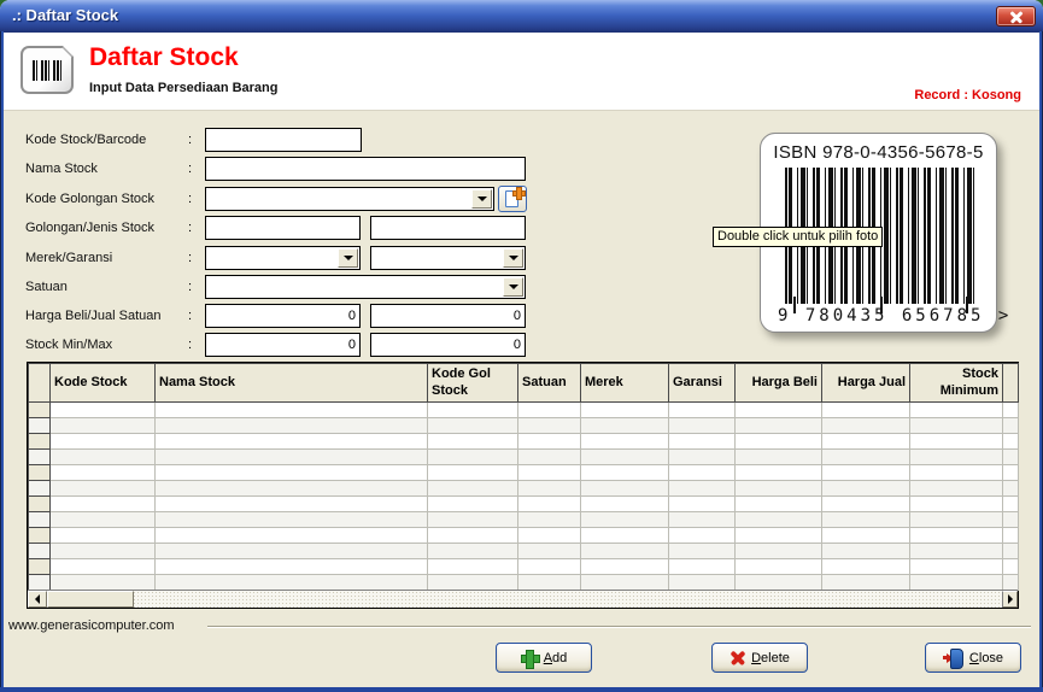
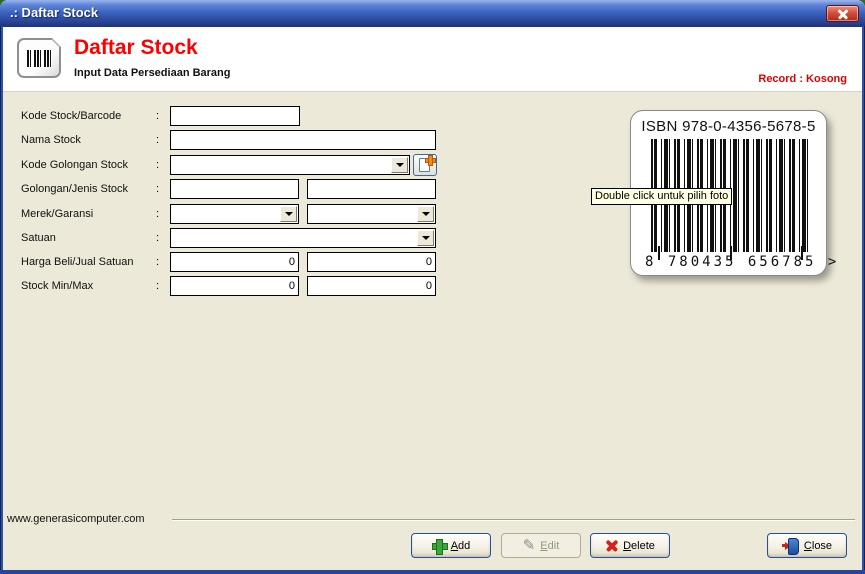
  .: Daftar Stock
  Daftar Stock
  Input Data Persediaan Barang
  Record : Kosong
  Kode Stock/Barcode
  :
  Nama Stock
  :
  Kode Golongan Stock
  :
  Golongan/Jenis Stock
  :
  Merek/Garansi
  :
  Satuan
  :
  Harga Beli/Jual Satuan
  :
  0
  0
  Stock Min/Max
  :
  0
  0
  ISBN 978-0-4356-5678-5
- 9 780435 656785 >
+ 8 780435 656785 >
  Double click untuk pilih foto
- 	Kode Stock	Nama Stock	Kode Gol Stock	Satuan	Merek	Garansi	Harga Beli	Harga Jual	Stock Minimum
  www.generasicomputer.com
  Add
+ ✎
+ Edit
  Delete
  Close
